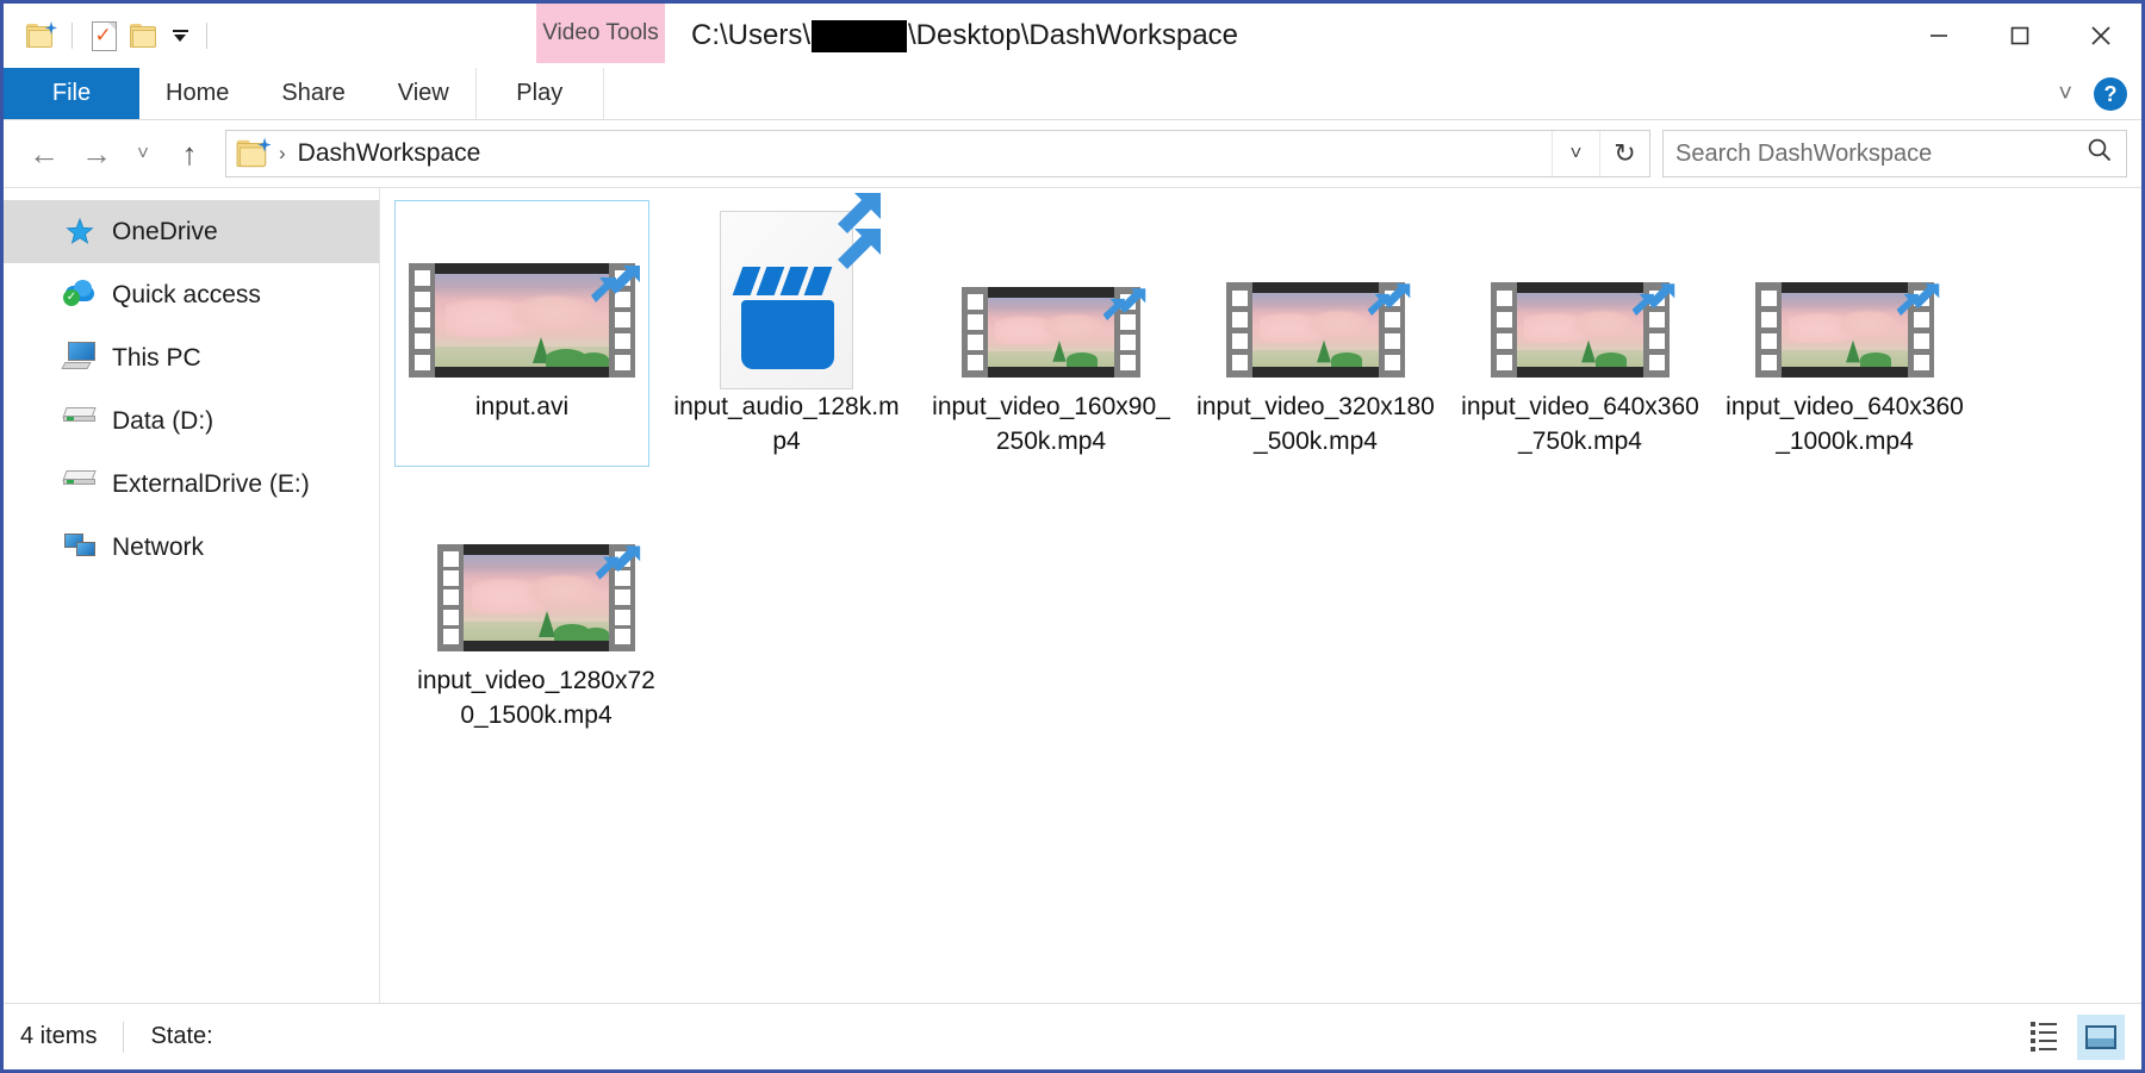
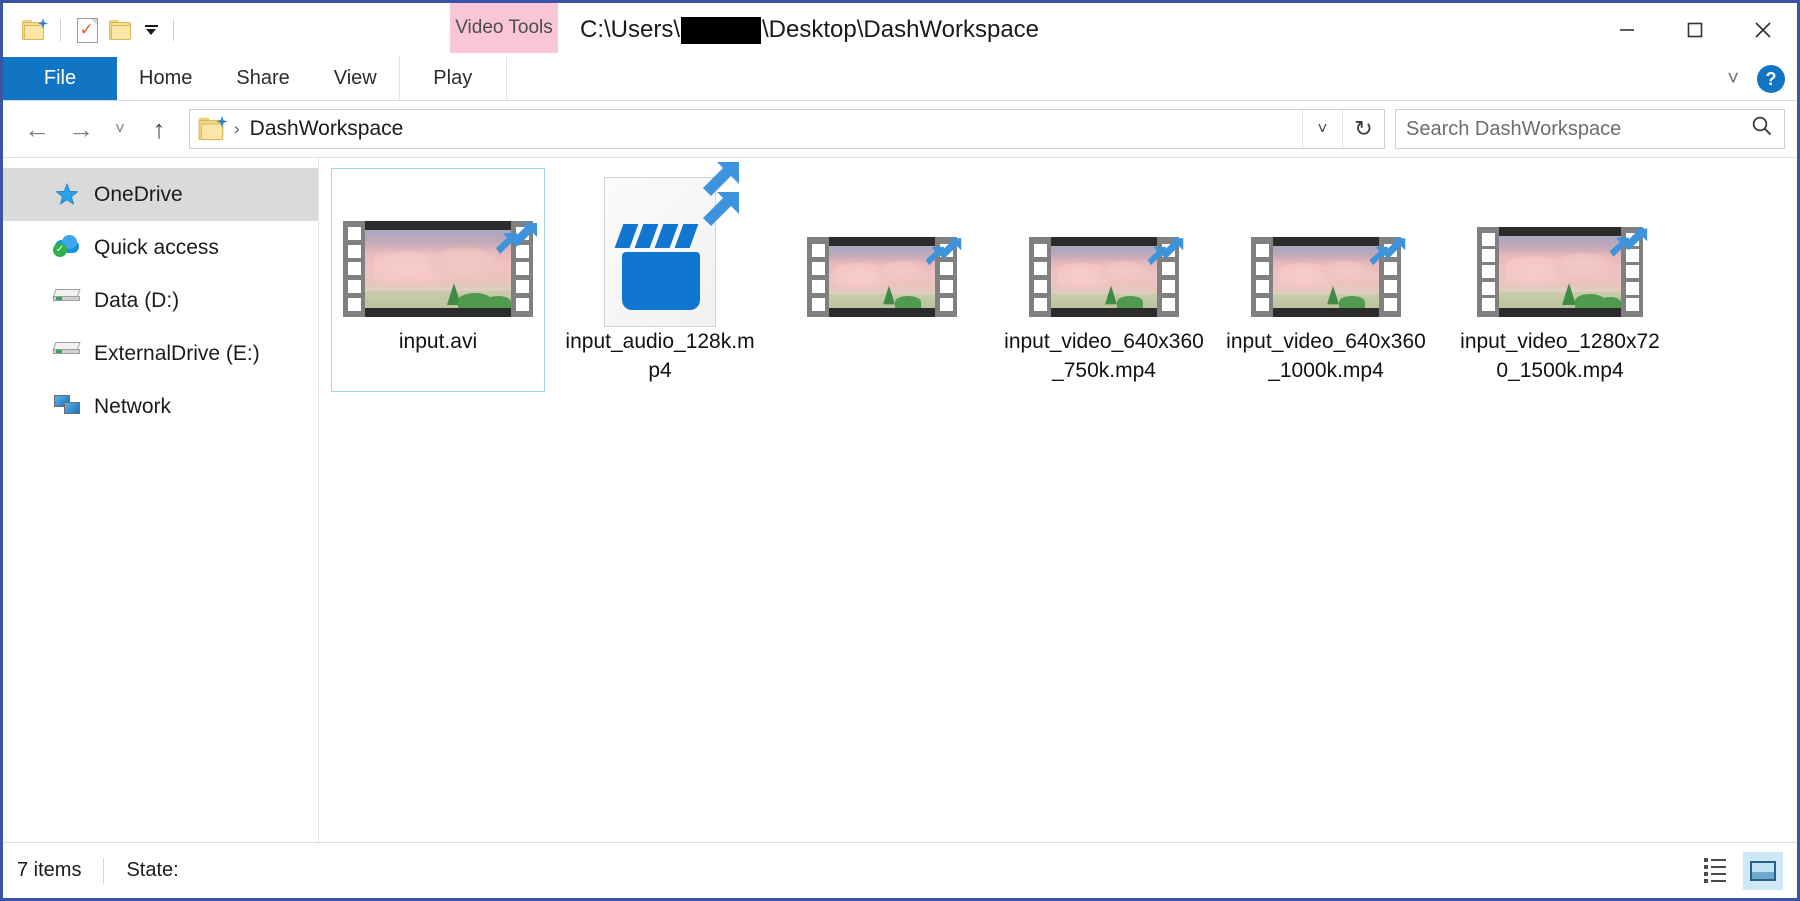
  ✓
  Video Tools
  C:\Users
  \
  \Desktop\DashWorkspace
  File
  Home
  Share
  View
  Play
  ˅
  ?
  ←
  →
  ˅
  ↑
  ›
  DashWorkspace
  ˅
  ↻
  Search DashWorkspace
  OneDrive
  ✓
  Quick access
- This PC
  Data (D:)
  ExternalDrive (E:)
  Network
  input.avi
  input_audio_128k.mp4
- input_video_160x90_250k.mp4
- input_video_320x180_500k.mp4
  input_video_640x360_750k.mp4
  input_video_640x360_1000k.mp4
  input_video_1280x720_1500k.mp4
- 4 items
+ 7 items
  State:
